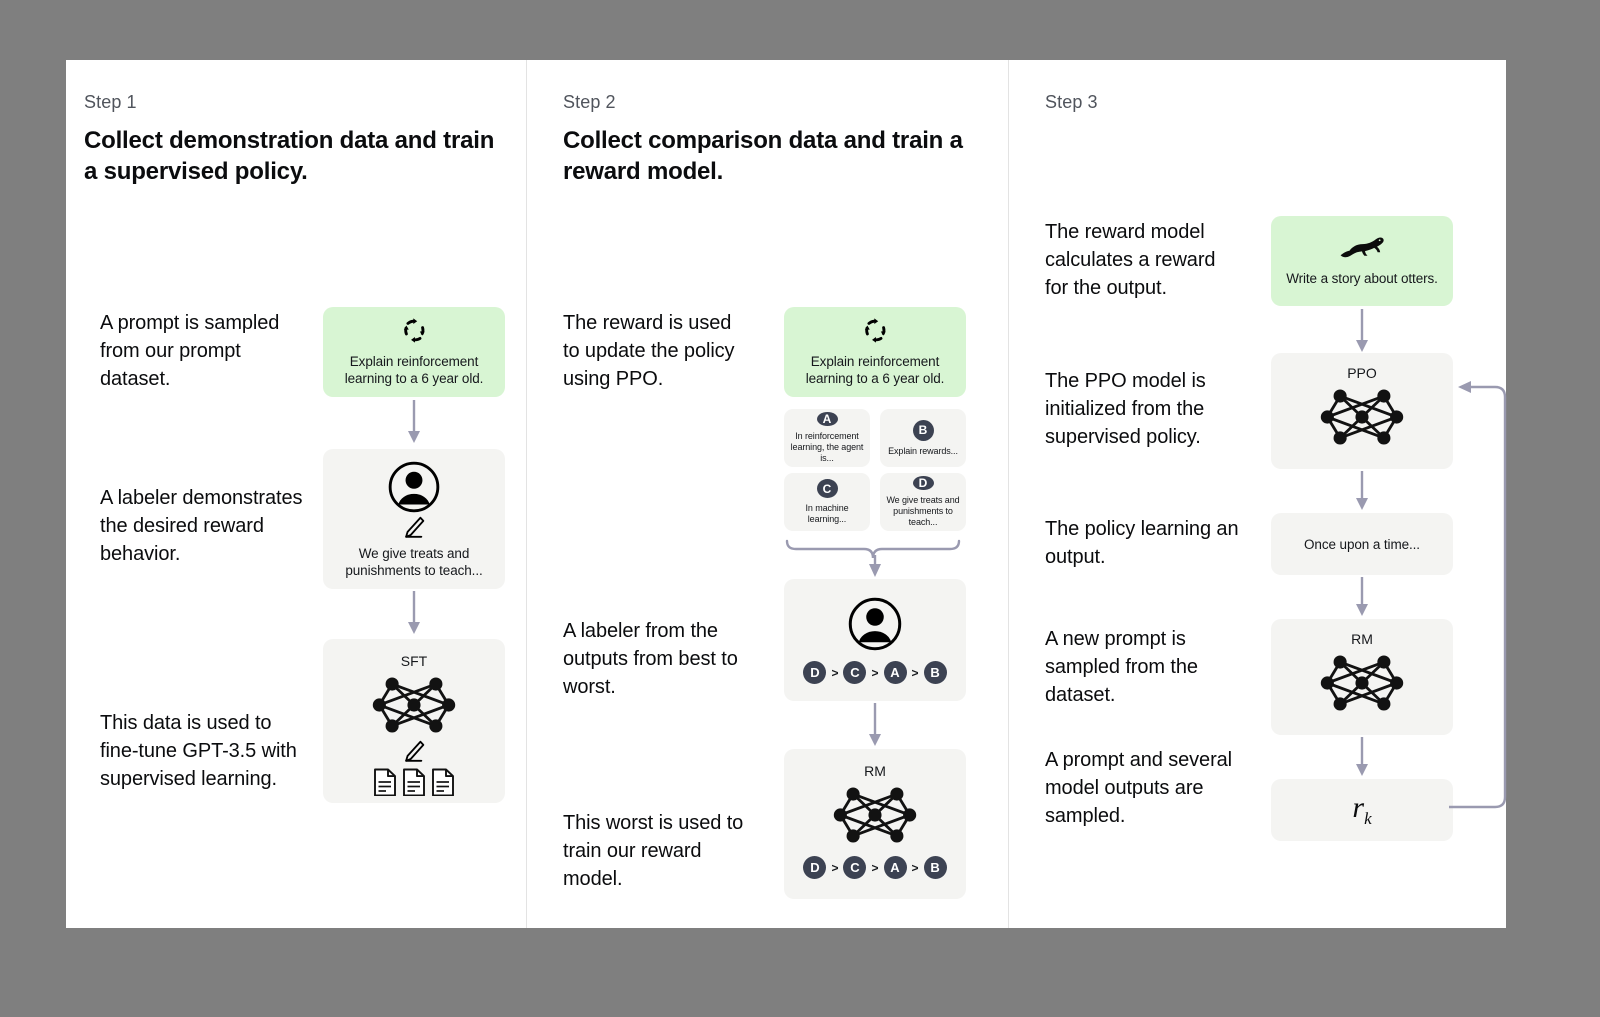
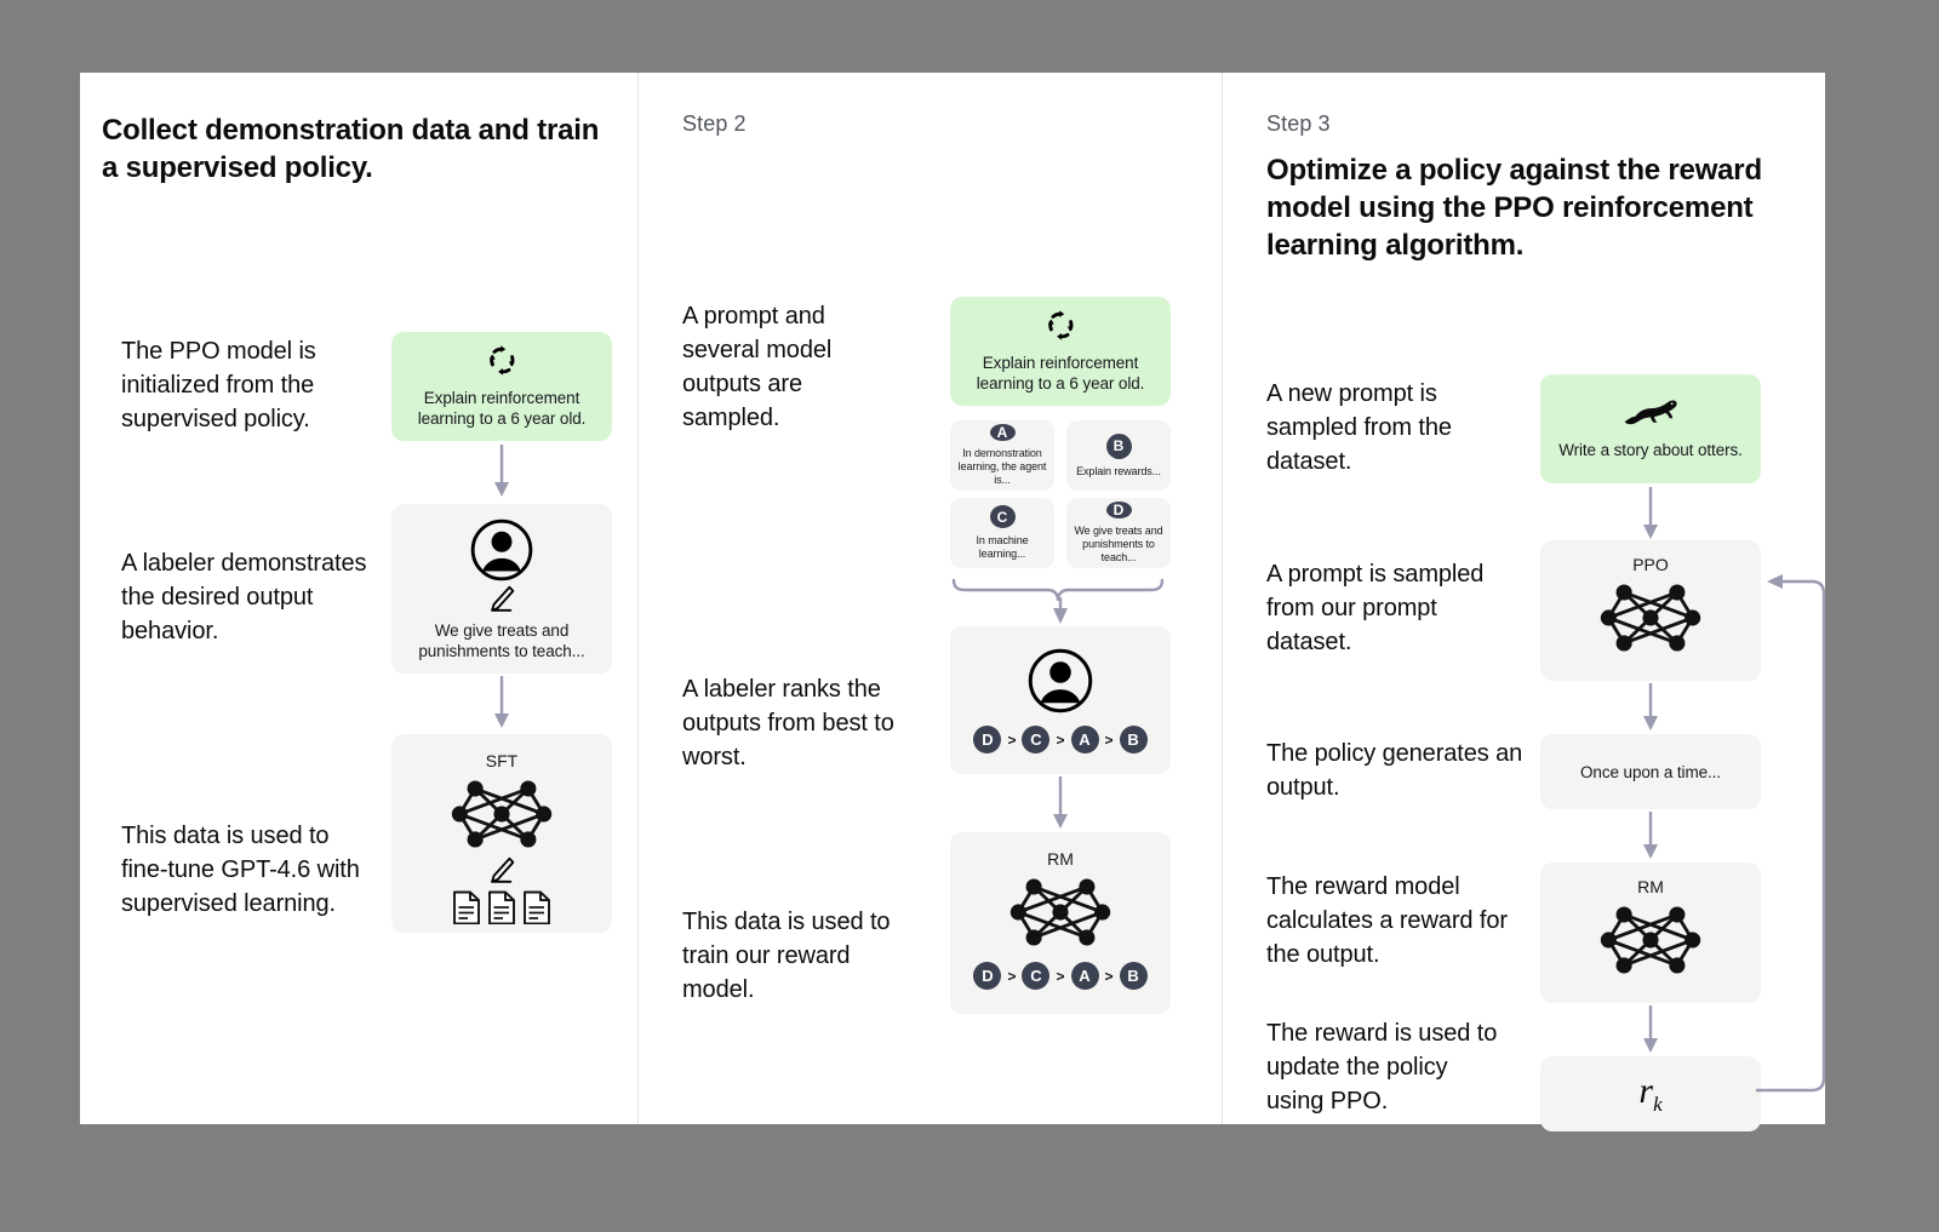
- Step 1
  Collect demonstration data and train a supervised policy.
- A prompt is sampled from our prompt dataset.
+ The PPO model is initialized from the supervised policy.
- A labeler demonstrates the desired reward behavior.
+ A labeler demonstrates the desired output behavior.
- This data is used to fine-tune GPT-3.5 with supervised learning.
+ This data is used to fine-tune GPT-4.6 with supervised learning.
  Explain reinforcement learning to a 6 year old.
  We give treats and punishments to teach...
  SFT
  Step 2
- Collect comparison data and train a reward model.
- The reward is used to update the policy using PPO.
+ A prompt and several model outputs are sampled.
- A labeler from the outputs from best to worst.
+ A labeler ranks the outputs from best to worst.
- This worst is used to train our reward model.
+ This data is used to train our reward model.
  Explain reinforcement learning to a 6 year old.
  A
- In reinforcement learning, the agent is...
+ In demonstration learning, the agent is...
  B
  Explain rewards...
  C
  In machine learning...
  D
  We give treats and punishments to teach...
  D
  >
  C
  >
  A
  >
  B
  RM
  D
  >
  C
  >
  A
  >
  B
  Step 3
+ Optimize a policy against the reward model using the PPO reinforcement learning algorithm.
- The reward model calculates a reward for the output.
+ A new prompt is sampled from the dataset.
- The PPO model is initialized from the supervised policy.
+ A prompt is sampled from our prompt dataset.
- The policy learning an output.
+ The policy generates an output.
- A new prompt is sampled from the dataset.
+ The reward model calculates a reward for the output.
- A prompt and several model outputs are sampled.
+ The reward is used to update the policy using PPO.
  Write a story about otters.
  PPO
  Once upon a time...
  RM
  rk
